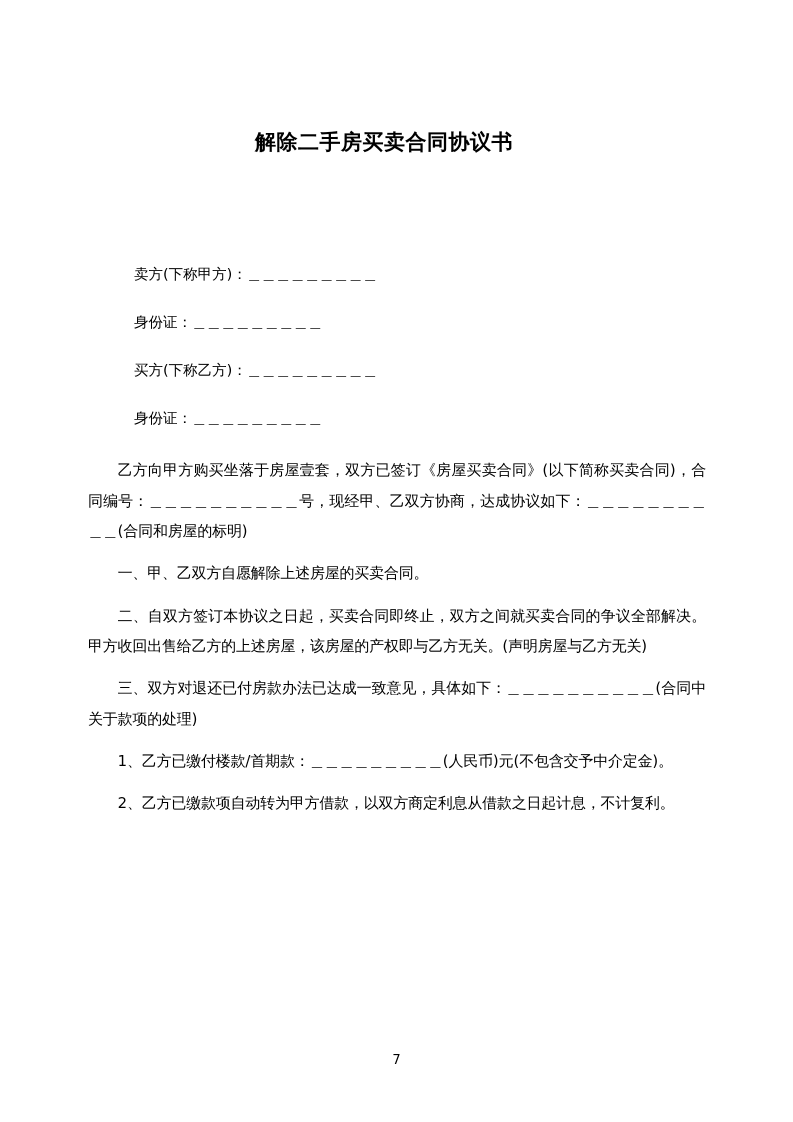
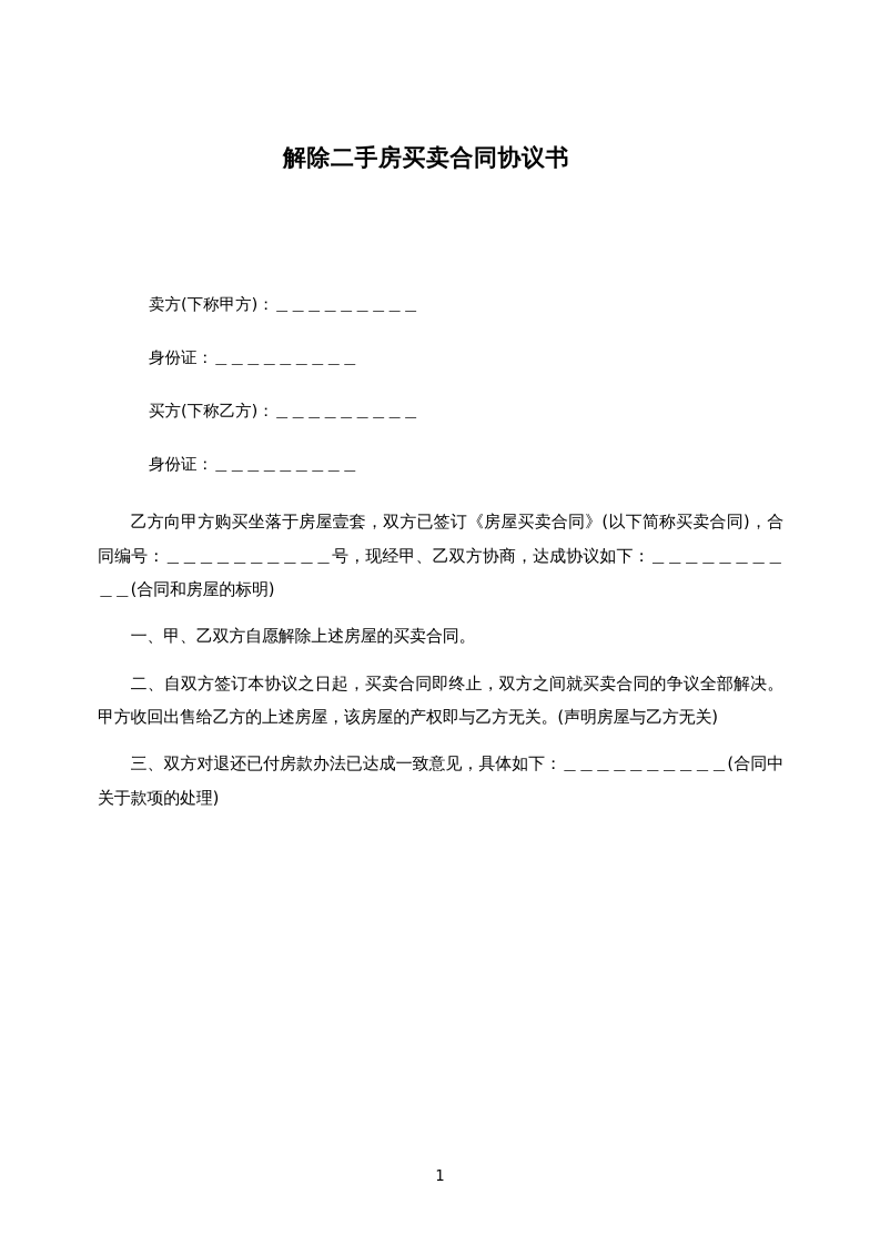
  解除二手房买卖合同协议书
  卖方(下称甲方)：＿＿＿＿＿＿＿＿＿
  身份证：＿＿＿＿＿＿＿＿＿
  买方(下称乙方)：＿＿＿＿＿＿＿＿＿
  身份证：＿＿＿＿＿＿＿＿＿
  乙方向甲方购买坐落于房屋壹套，双方已签订《房屋买卖合同》(以下简称买卖合同)，合同编号：＿＿＿＿＿＿＿＿＿＿号，现经甲、乙双方协商，达成协议如下：＿＿＿＿＿＿＿＿＿＿(合同和房屋的标明)
  一、甲、乙双方自愿解除上述房屋的买卖合同。
  二、自双方签订本协议之日起，买卖合同即终止，双方之间就买卖合同的争议全部解决。甲方收回出售给乙方的上述房屋，该房屋的产权即与乙方无关。(声明房屋与乙方无关)
  三、双方对退还已付房款办法已达成一致意见，具体如下：＿＿＿＿＿＿＿＿＿＿(合同中关于款项的处理)
- 1、乙方已缴付楼款/首期款：＿＿＿＿＿＿＿＿＿(人民币)元(不包含交予中介定金)。
- 2、乙方已缴款项自动转为甲方借款，以双方商定利息从借款之日起计息，不计复利。
- 7
+ 1
